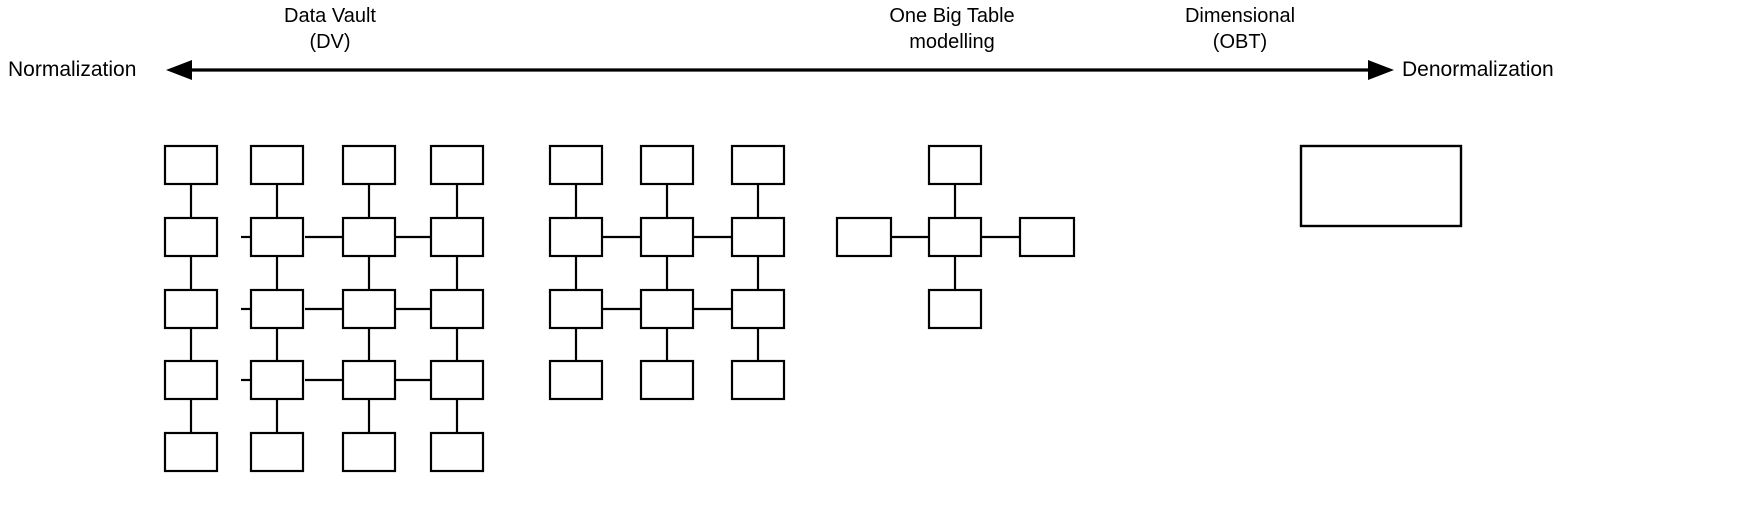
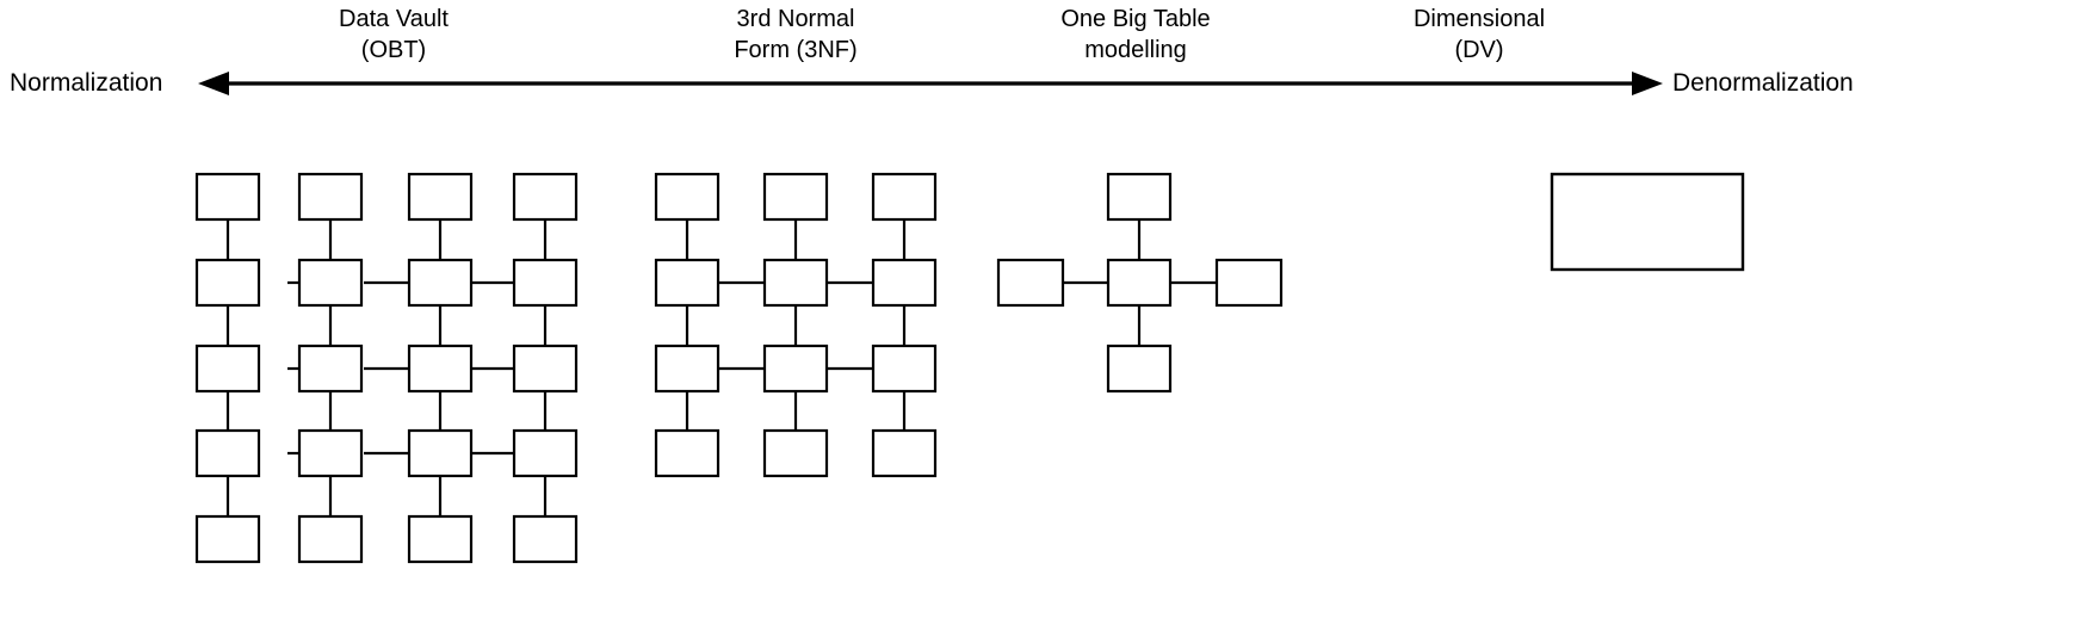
  Normalization
  Denormalization
  Data Vault
- (DV)
+ (OBT)
+ 3rd Normal
+ Form (3NF)
  One Big Table
  modelling
  Dimensional
- (OBT)
+ (DV)
